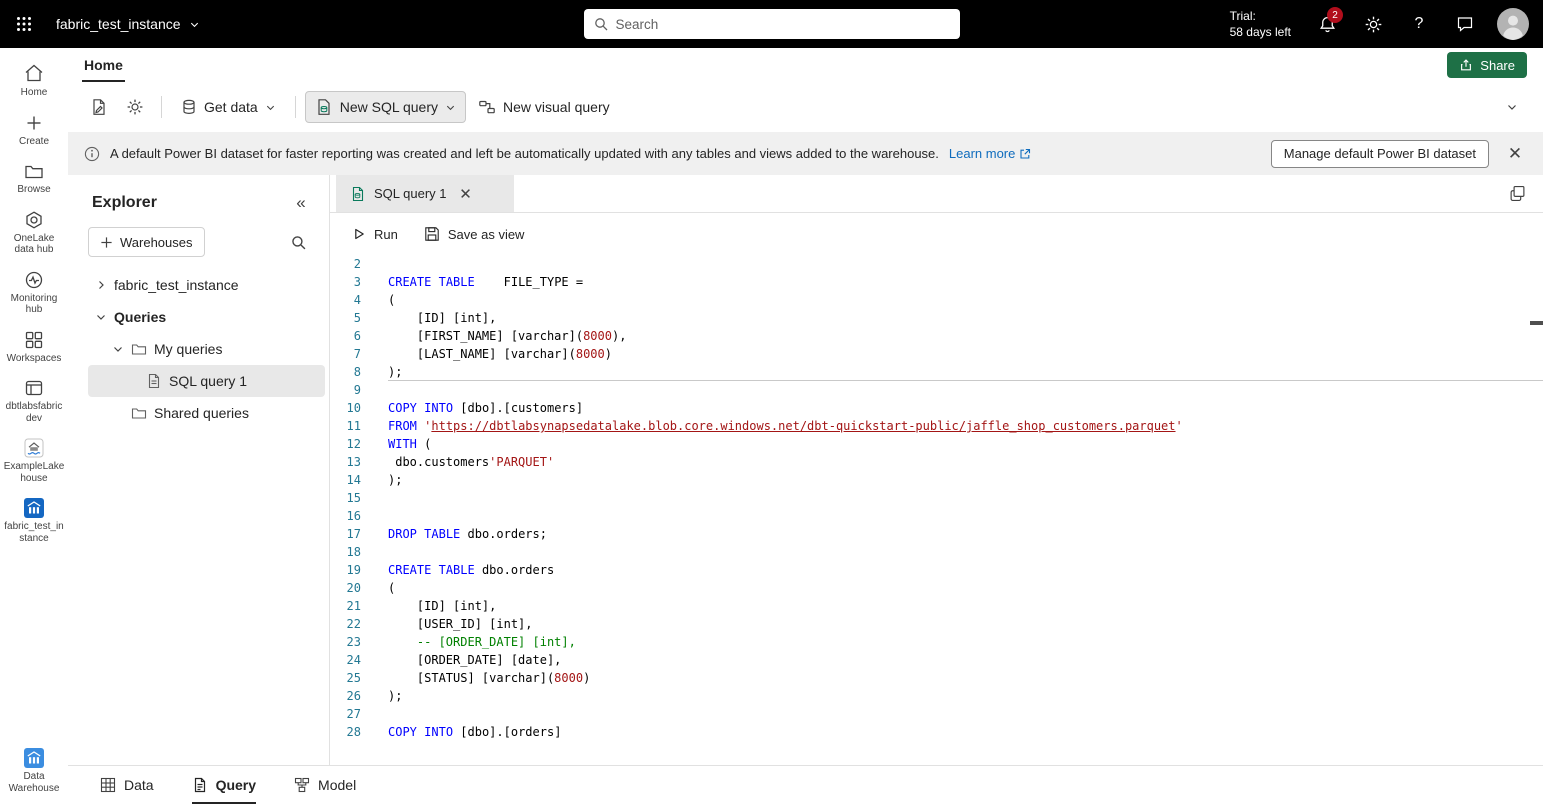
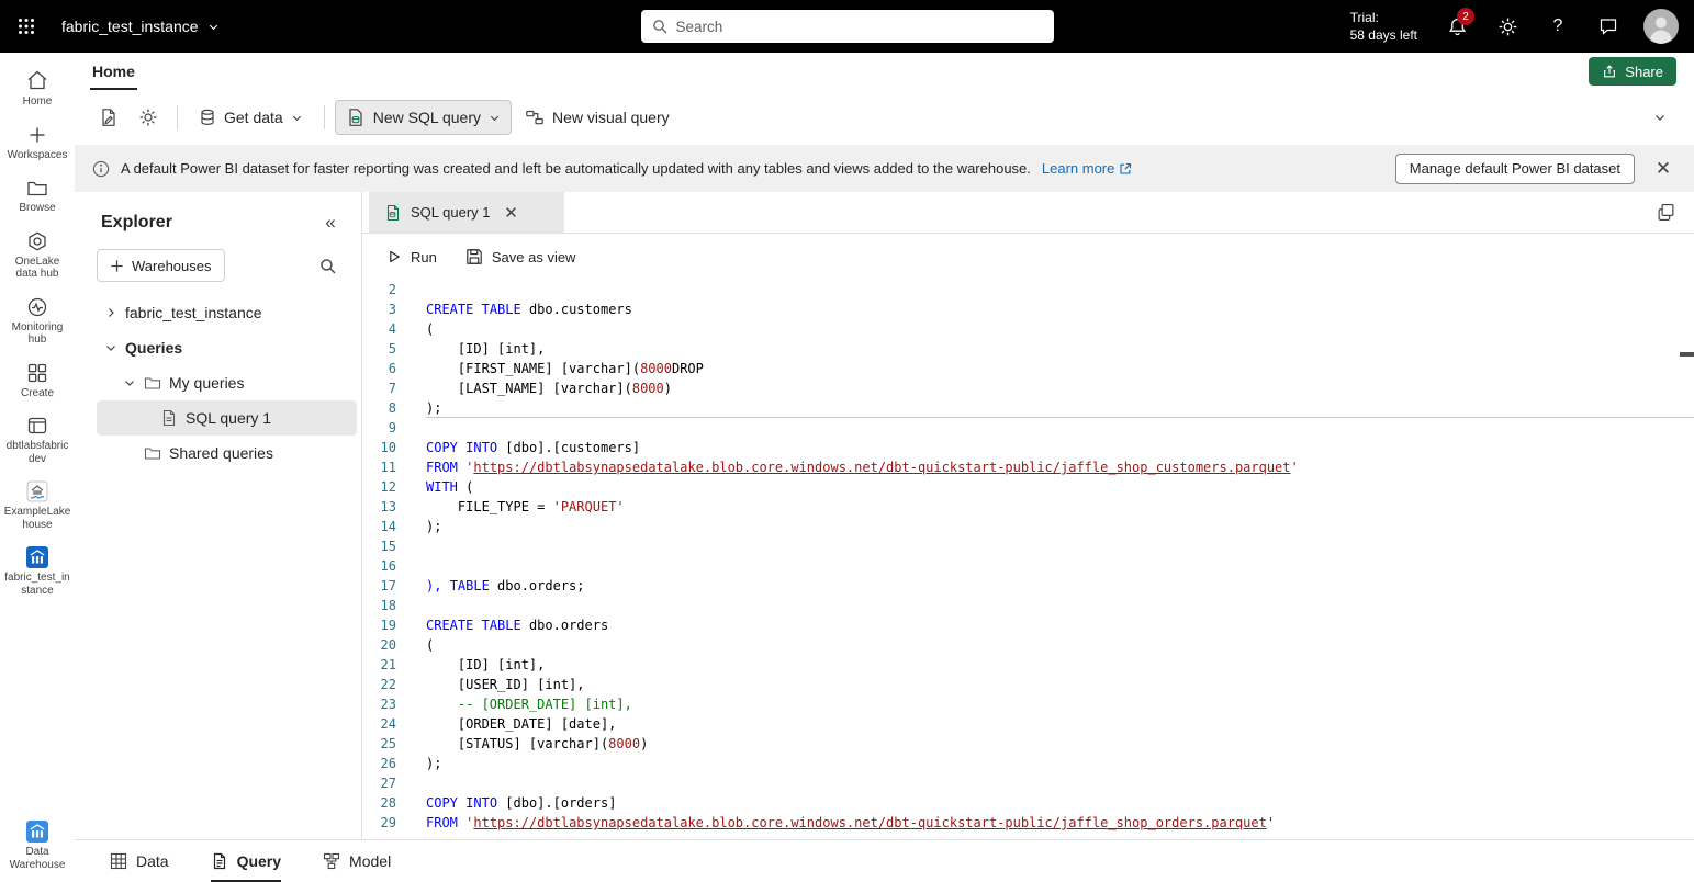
  fabric_test_instance
  Search
  Trial:
  58 days left
  2
  ?
  Home
- Create
+ Workspaces
  Browse
  OneLake data hub
  Monitoring hub
- Workspaces
+ Create
  dbtlabsfabricdev
  ExampleLakehouse
  fabric_test_instance
  Data Warehouse
  Home
  Share
  Get data
  New SQL query
  New visual query
  A default Power BI dataset for faster reporting was created and left be automatically updated with any tables and views added to the warehouse.
  Learn more
  Manage default Power BI dataset
  ✕
  Explorer
  «
  Warehouses
  fabric_test_instance
  Queries
  My queries
  SQL query 1
  Shared queries
  SQL query 1
  ✕
  Run
  Save as view
  2
  3
- CREATE TABLE FILE_TYPE =
+ CREATE TABLE dbo.customers
  4
  (
  5
  [ID] [int],
  6
- [FIRST_NAME] [varchar](8000),
+ [FIRST_NAME] [varchar](8000DROP
  7
  [LAST_NAME] [varchar](8000)
  8
  );
  9
  10
  COPY INTO [dbo].[customers]
  11
  FROM 'https://dbtlabsynapsedatalake.blob.core.windows.net/dbt-quickstart-public/jaffle_shop_customers.parquet'
  12
  WITH (
  13
- dbo.customers'PARQUET'
+ FILE_TYPE = 'PARQUET'
  14
  );
  15
  16
  17
- DROP TABLE dbo.orders;
+ ), TABLE dbo.orders;
  18
  19
  CREATE TABLE dbo.orders
  20
  (
  21
  [ID] [int],
  22
  [USER_ID] [int],
  23
  -- [ORDER_DATE] [int],
  24
  [ORDER_DATE] [date],
  25
  [STATUS] [varchar](8000)
  26
  );
  27
  28
  COPY INTO [dbo].[orders]
+ 29
+ FROM 'https://dbtlabsynapsedatalake.blob.core.windows.net/dbt-quickstart-public/jaffle_shop_orders.parquet'
  Data
  Query
  Model
